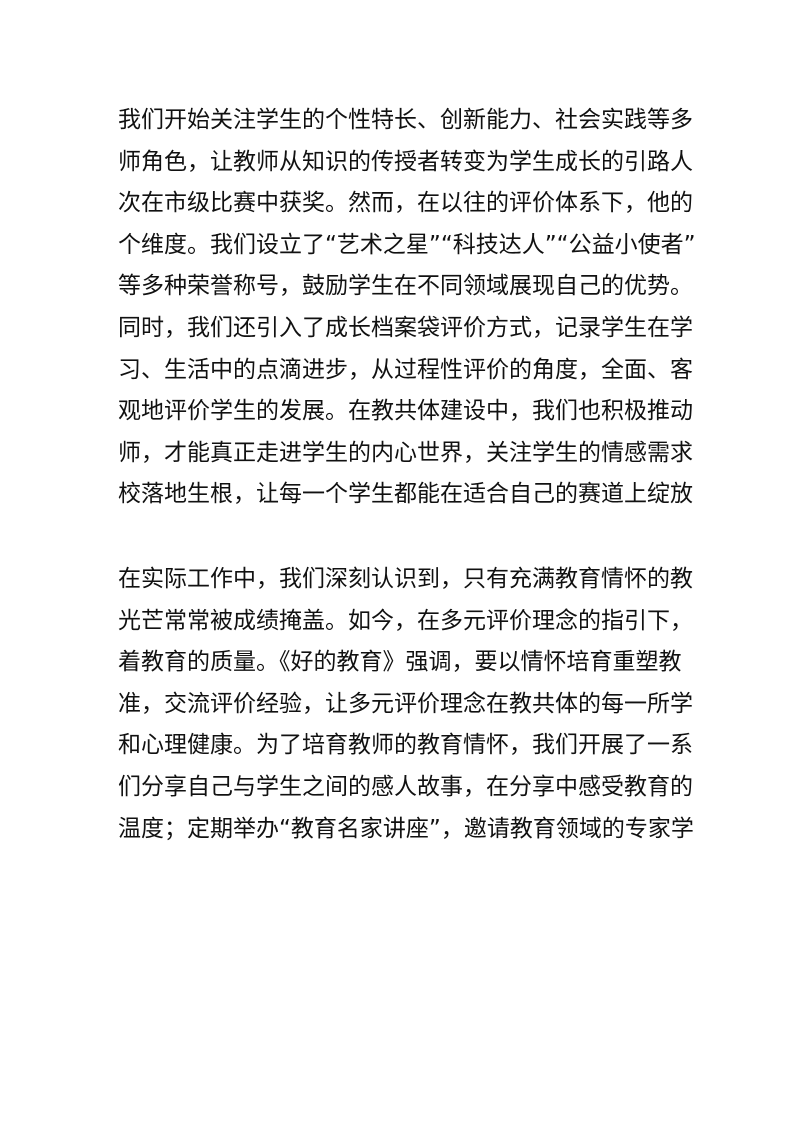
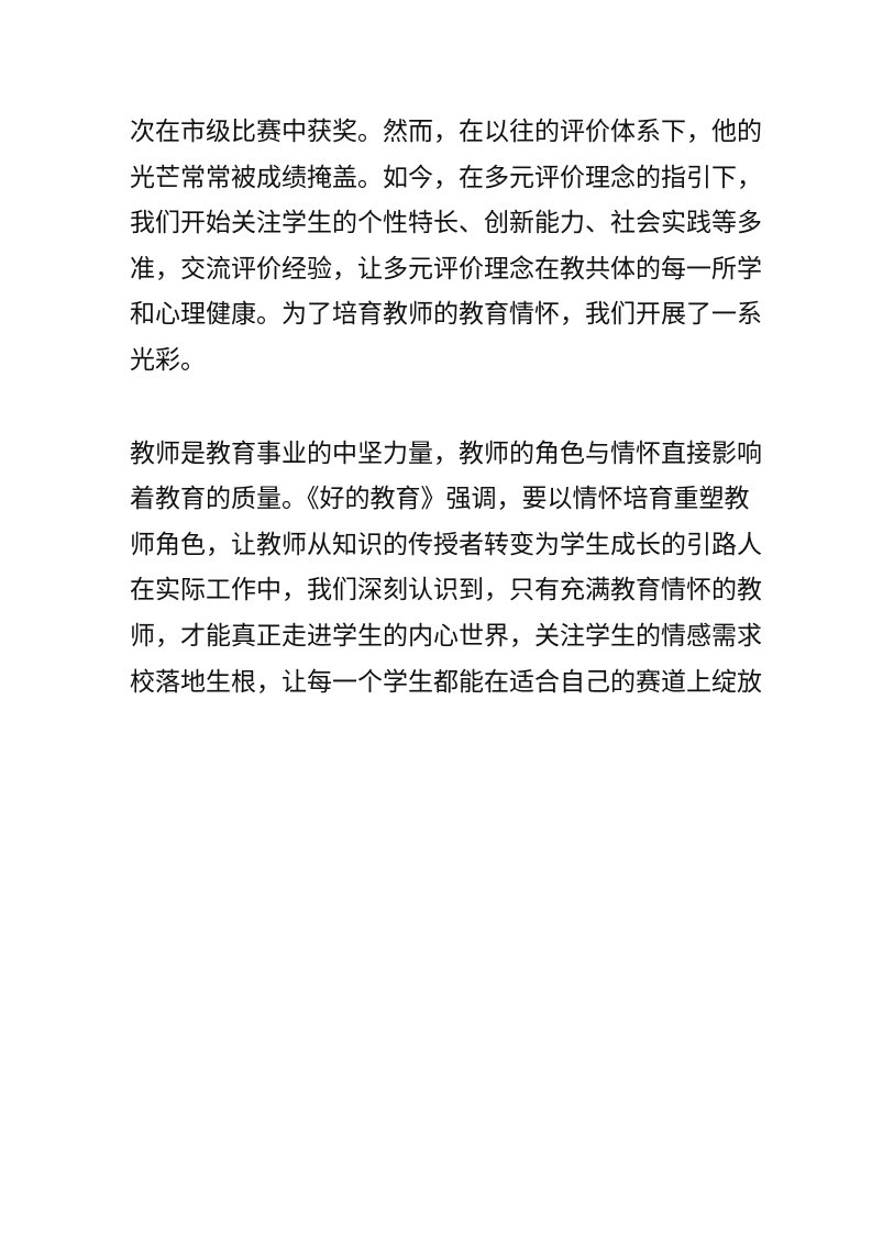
- 我们开始关注学生的个性特长、创新能力、社会实践等多
+ 次在市级比赛中获奖。然而，在以往的评价体系下，他的
- 师角色，让教师从知识的传授者转变为学生成长的引路人
+ 光芒常常被成绩掩盖。如今，在多元评价理念的指引下，
- 次在市级比赛中获奖。然而，在以往的评价体系下，他的
+ 我们开始关注学生的个性特长、创新能力、社会实践等多
- 个维度。我们设立了“艺术之星”“科技达人”“公益小使者”
- 等多种荣誉称号，鼓励学生在不同领域展现自己的优势。
- 同时，我们还引入了成长档案袋评价方式，记录学生在学
- 习、生活中的点滴进步，从过程性评价的角度，全面、客
- 观地评价学生的发展。在教共体建设中，我们也积极推动
- 师，才能真正走进学生的内心世界，关注学生的情感需求
+ 准，交流评价经验，让多元评价理念在教共体的每一所学
- 校落地生根，让每一个学生都能在适合自己的赛道上绽放
+ 和心理健康。为了培育教师的教育情怀，我们开展了一系
+ 光彩。
+ 教师是教育事业的中坚力量，教师的角色与情怀直接影响
- 在实际工作中，我们深刻认识到，只有充满教育情怀的教
+ 着教育的质量。《好的教育》强调，要以情怀培育重塑教
- 光芒常常被成绩掩盖。如今，在多元评价理念的指引下，
+ 师角色，让教师从知识的传授者转变为学生成长的引路人
- 着教育的质量。《好的教育》强调，要以情怀培育重塑教
+ 在实际工作中，我们深刻认识到，只有充满教育情怀的教
- 准，交流评价经验，让多元评价理念在教共体的每一所学
+ 师，才能真正走进学生的内心世界，关注学生的情感需求
- 和心理健康。为了培育教师的教育情怀，我们开展了一系
+ 校落地生根，让每一个学生都能在适合自己的赛道上绽放
- 们分享自己与学生之间的感人故事，在分享中感受教育的
- 温度；定期举办“教育名家讲座”，邀请教育领域的专家学
